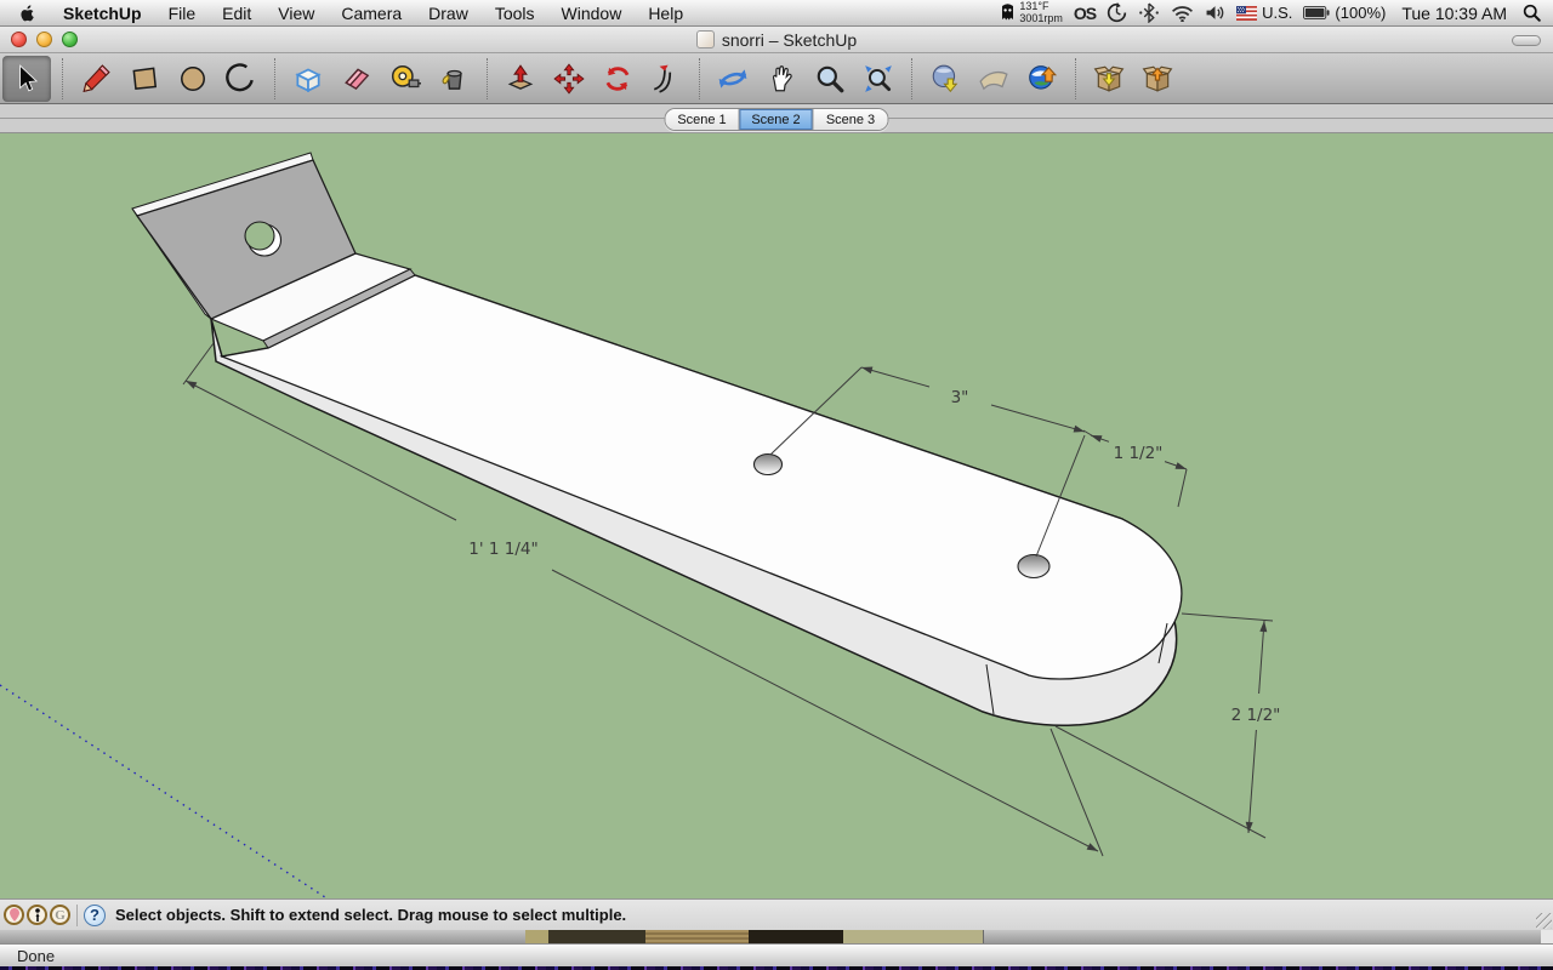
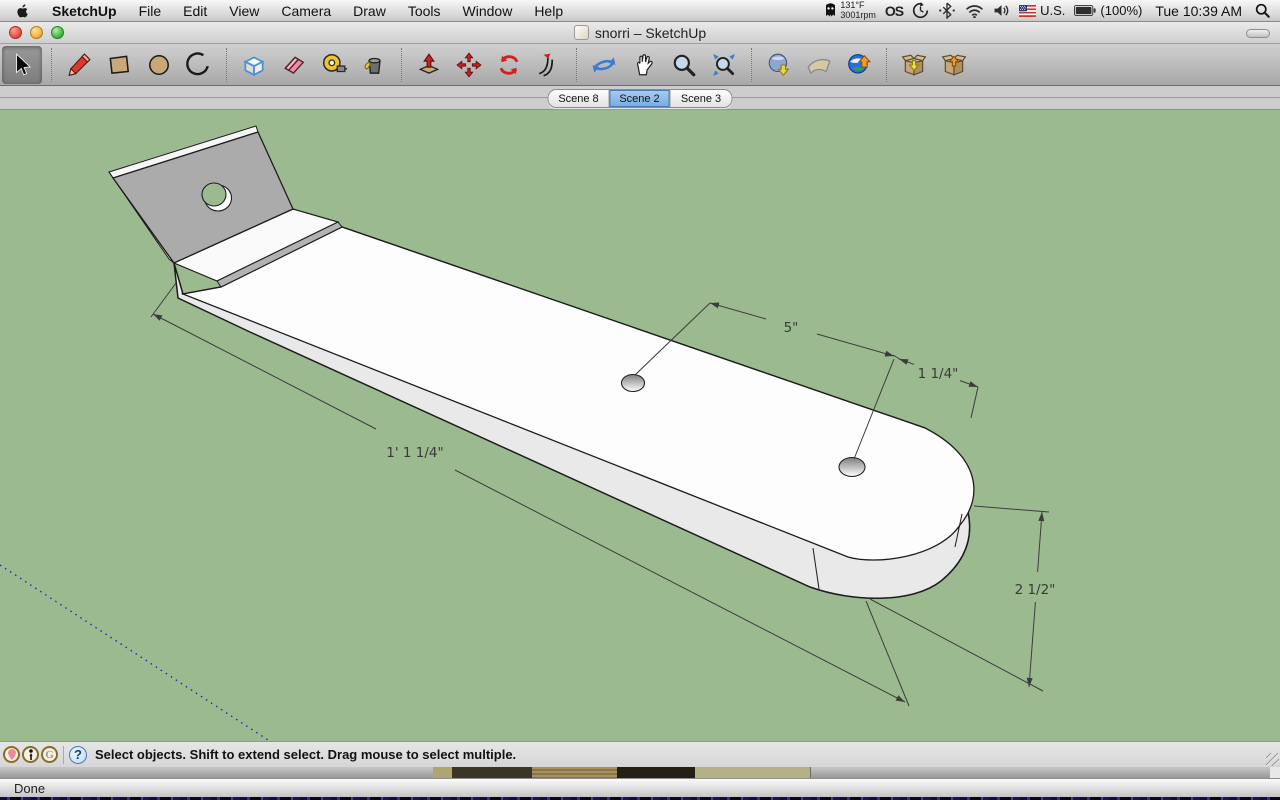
  SketchUp
  File
  Edit
  View
  Camera
  Draw
  Tools
  Window
  Help
  131°F
  3001rpm
  OS
  U.S.
  (100%)
  Tue 10:39 AM
  snorri – SketchUp
- Scene 1
+ Scene 8
  Scene 2
  Scene 3
- 3"
+ 5"
- 1 1/2"
+ 1 1/4"
  1' 1 1/4"
  2 1/2"
  G
  ?
  Select objects. Shift to extend select. Drag mouse to select multiple.
  Done
